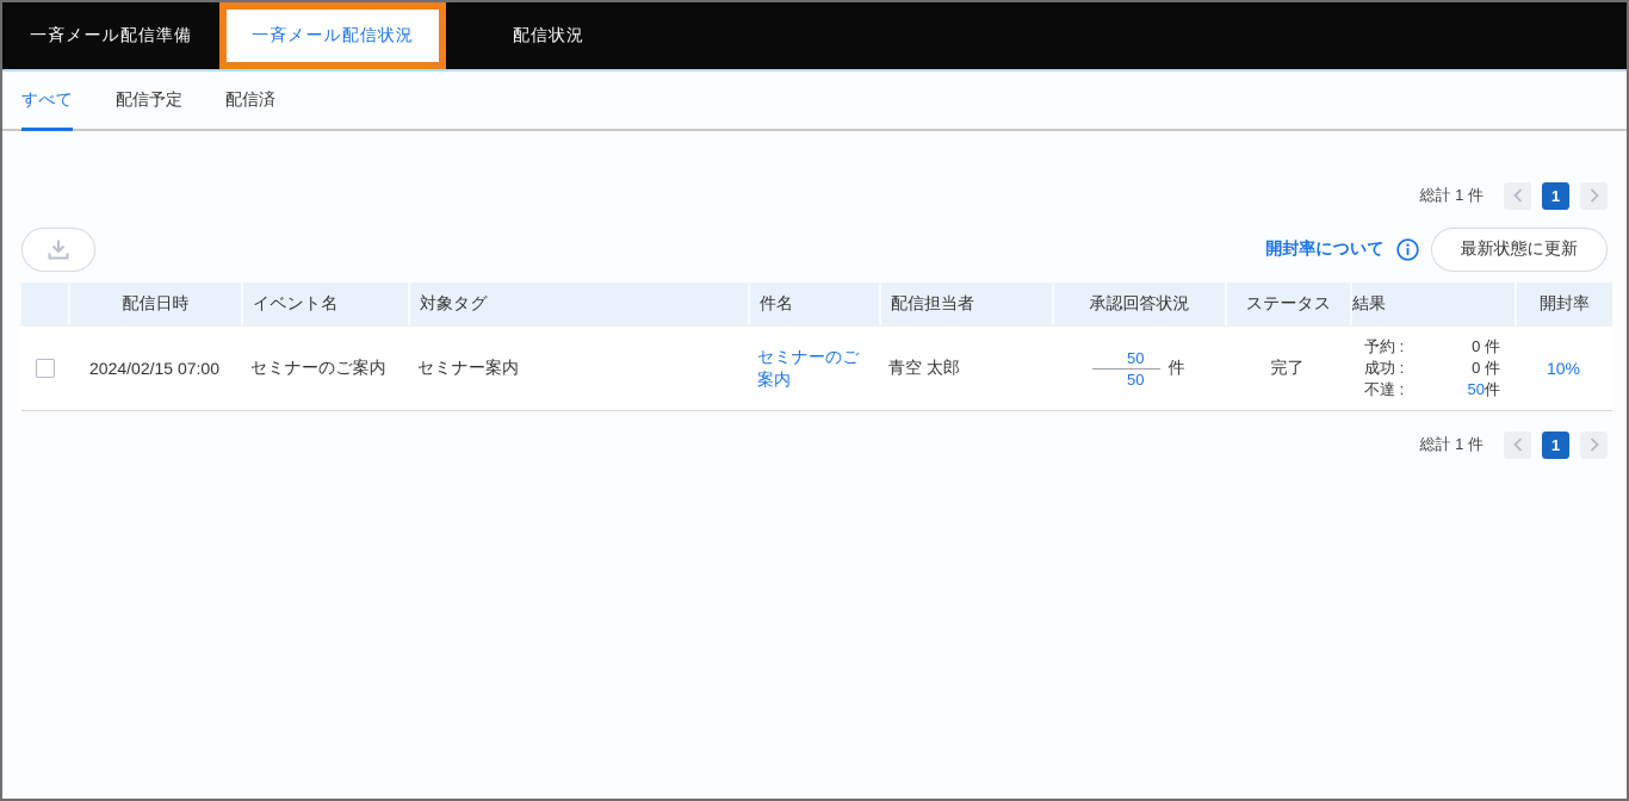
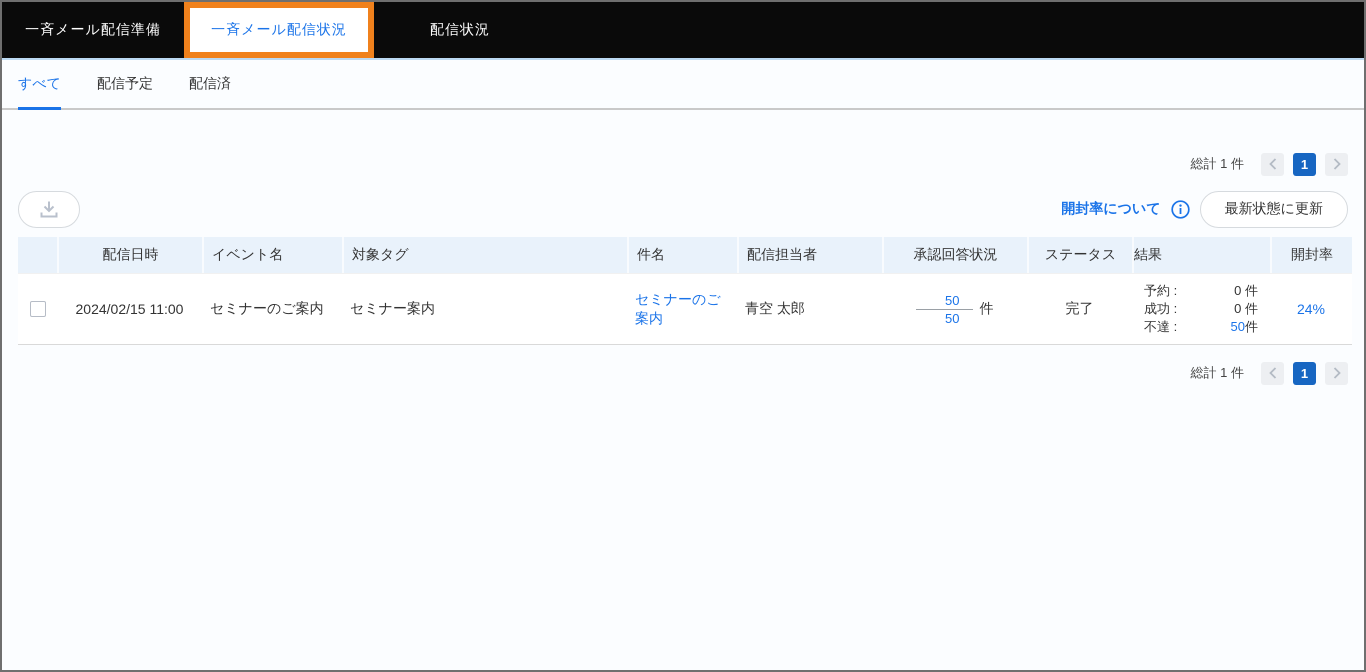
  一斉メール配信準備
  一斉メール配信状況
  配信状況
  すべて
  配信予定
  配信済
  総計 1 件
  1
  開封率について
  最新状態に更新
  配信日時
  イベント名
  対象タグ
  件名
  配信担当者
  承認回答状況
  ステータス
  結果
  開封率
- 2024/02/15 07:00
+ 2024/02/15 11:00
  セミナーのご案内
  セミナー案内
  セミナーのご案内
  青空 太郎
  50
  50
  件
  完了
  予約 :
  0
  件
  成功 :
  0
  件
  不達 :
  50
  件
- 10%
+ 24%
  総計 1 件
  1
